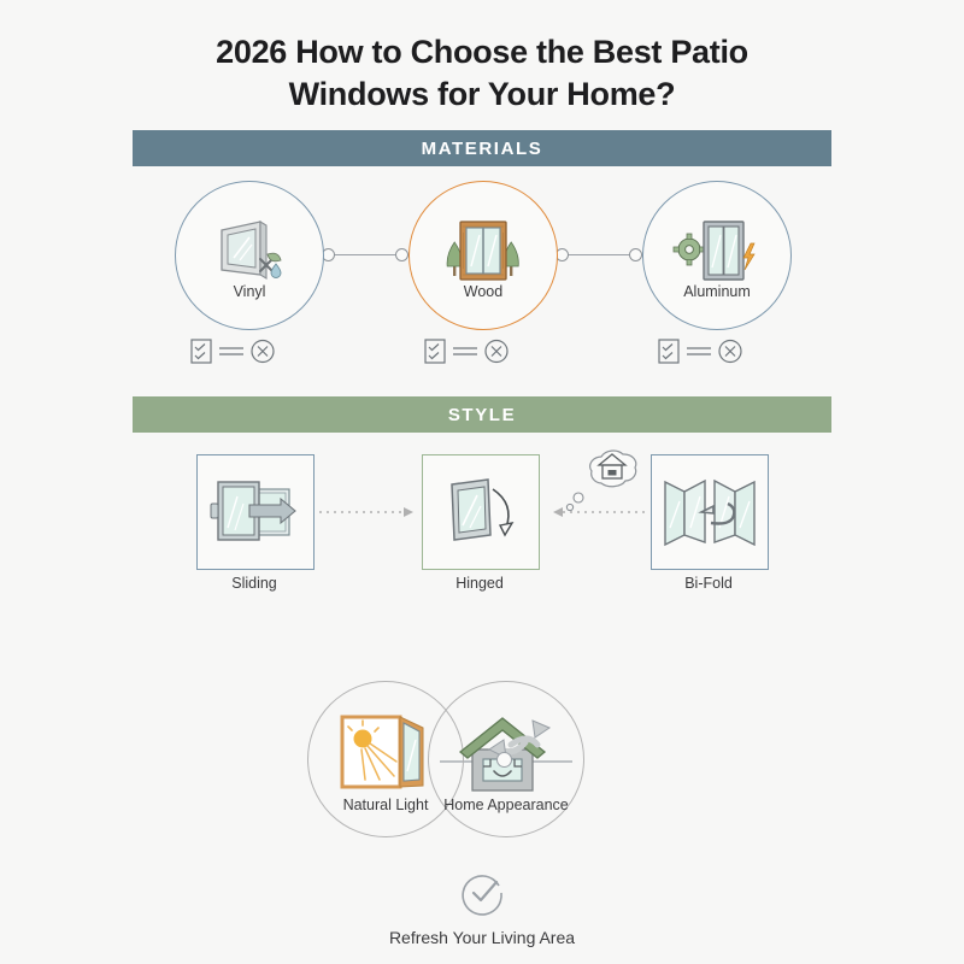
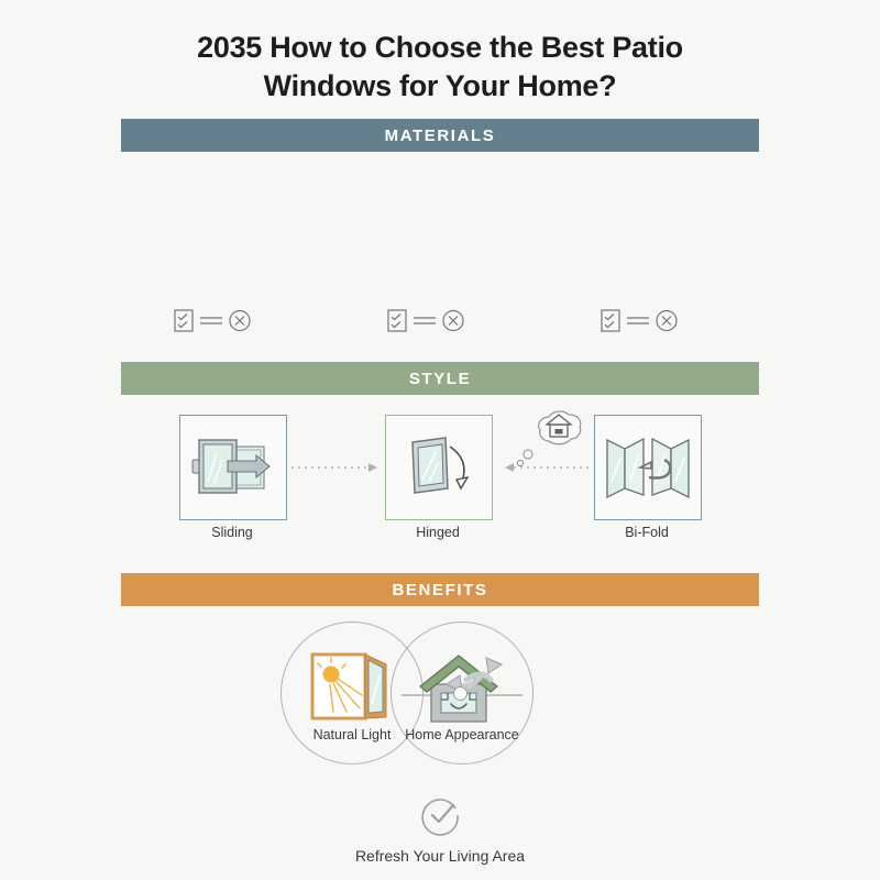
- 2026 How to Choose the Best Patio
+ 2035 How to Choose the Best Patio
  Windows for Your Home?
  MATERIALS
- Vinyl
- Wood
- Aluminum
  STYLE
  Sliding
  Hinged
  Bi-Fold
+ BENEFITS
  Natural Light
  Home Appearance
  Refresh Your Living Area
